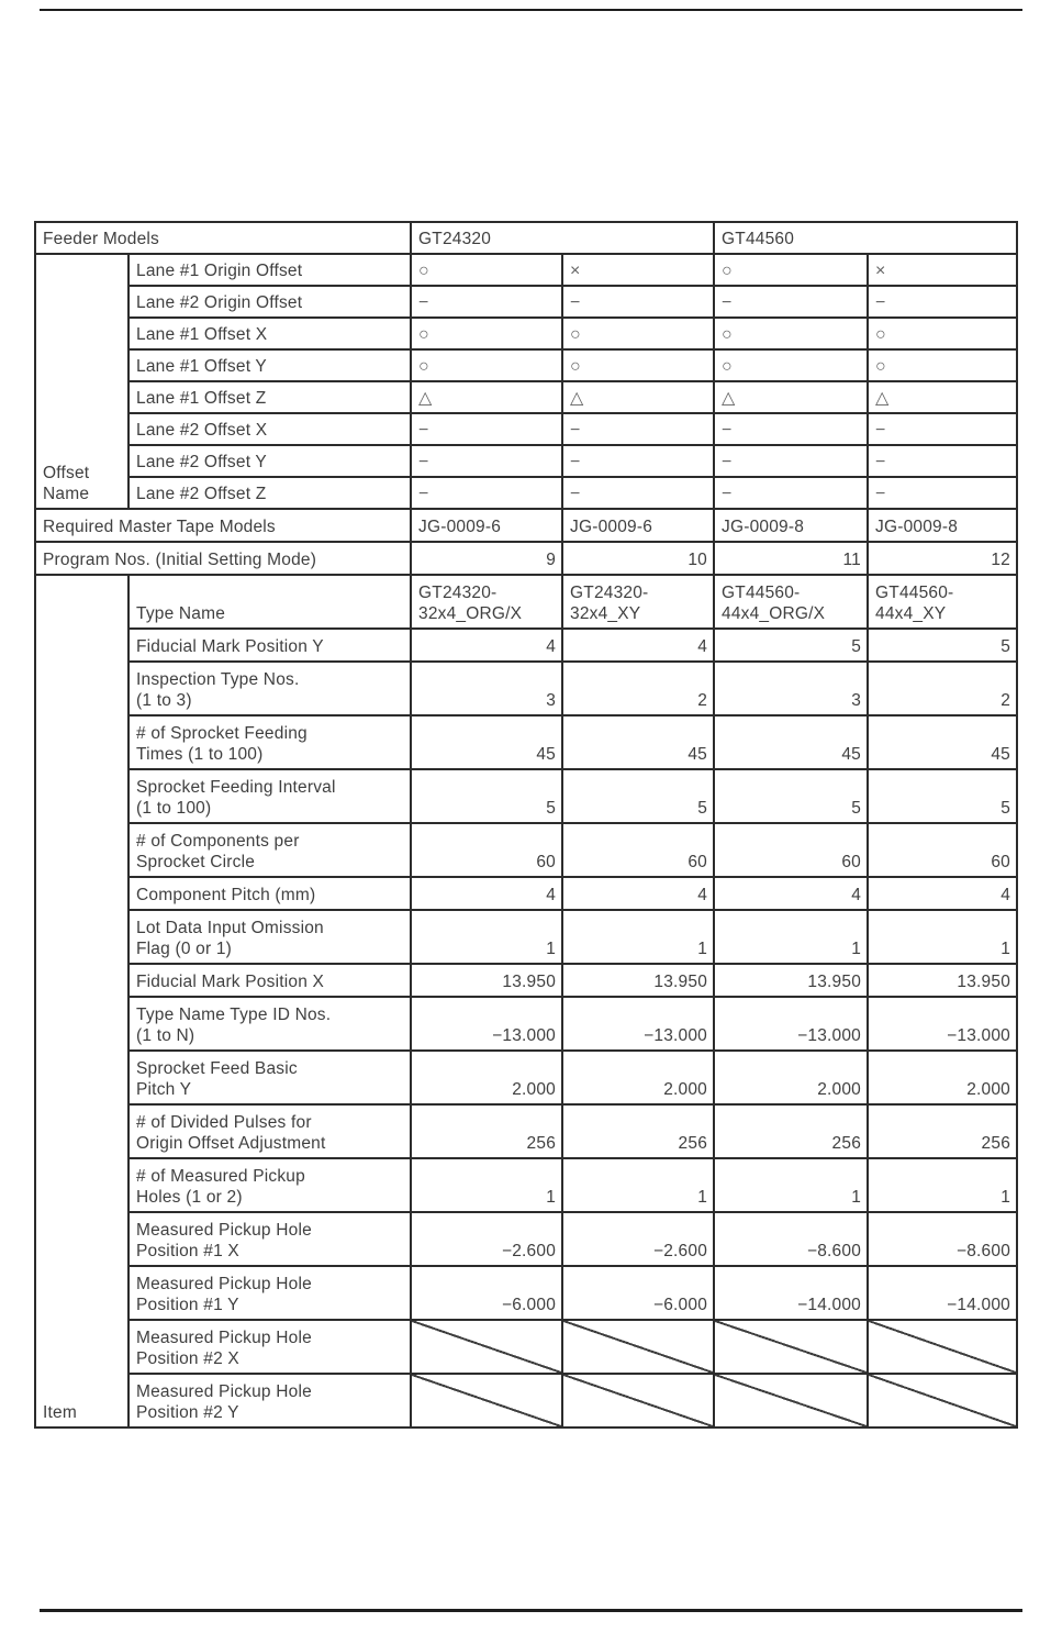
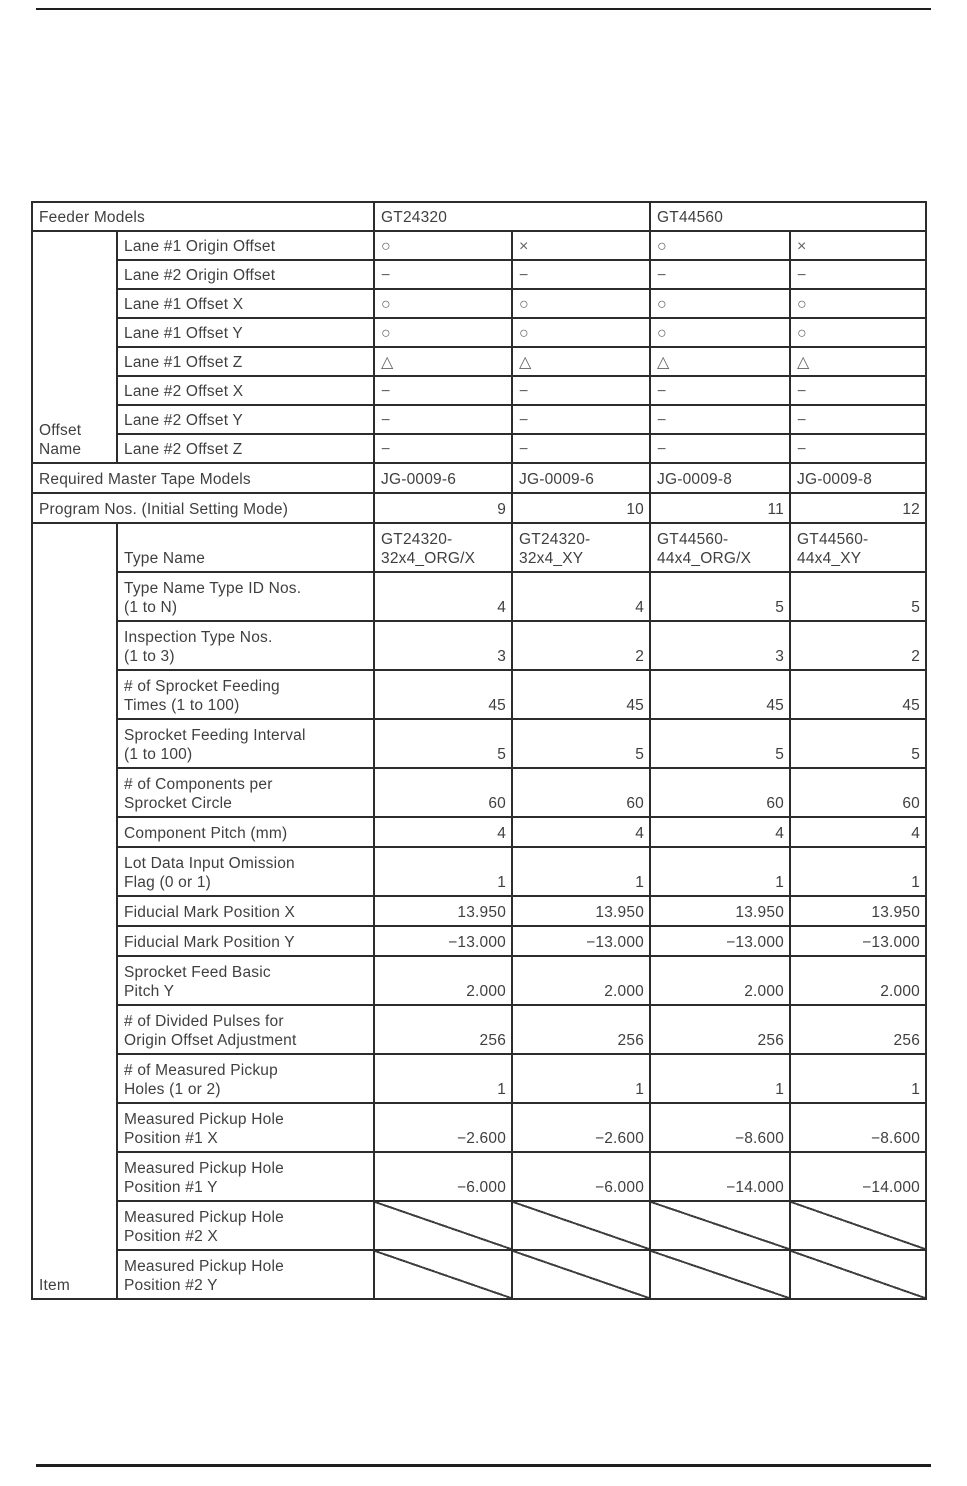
  Feeder Models	GT24320	GT44560
  Offset Name	Lane #1 Origin Offset	○	×	○	×
  Lane #2 Origin Offset	−	−	−	−
  Lane #1 Offset X	○	○	○	○
  Lane #1 Offset Y	○	○	○	○
  Lane #1 Offset Z	△	△	△	△
  Lane #2 Offset X	−	−	−	−
  Lane #2 Offset Y	−	−	−	−
  Lane #2 Offset Z	−	−	−	−
  Required Master Tape Models	JG-0009-6	JG-0009-6	JG-0009-8	JG-0009-8
  Program Nos. (Initial Setting Mode)	9	10	11	12
  Item	Type Name	GT24320- 32x4_ORG/X	GT24320- 32x4_XY	GT44560- 44x4_ORG/X	GT44560- 44x4_XY
- Fiducial Mark Position Y	4	4	5	5
+ Type Name Type ID Nos. (1 to N)	4	4	5	5
  Inspection Type Nos. (1 to 3)	3	2	3	2
  # of Sprocket Feeding Times (1 to 100)	45	45	45	45
  Sprocket Feeding Interval (1 to 100)	5	5	5	5
  # of Components per Sprocket Circle	60	60	60	60
  Component Pitch (mm)	4	4	4	4
  Lot Data Input Omission Flag (0 or 1)	1	1	1	1
  Fiducial Mark Position X	13.950	13.950	13.950	13.950
- Type Name Type ID Nos. (1 to N)	−13.000	−13.000	−13.000	−13.000
+ Fiducial Mark Position Y	−13.000	−13.000	−13.000	−13.000
  Sprocket Feed Basic Pitch Y	2.000	2.000	2.000	2.000
  # of Divided Pulses for Origin Offset Adjustment	256	256	256	256
  # of Measured Pickup Holes (1 or 2)	1	1	1	1
  Measured Pickup Hole Position #1 X	−2.600	−2.600	−8.600	−8.600
  Measured Pickup Hole Position #1 Y	−6.000	−6.000	−14.000	−14.000
  Measured Pickup Hole Position #2 X
  Measured Pickup Hole Position #2 Y
